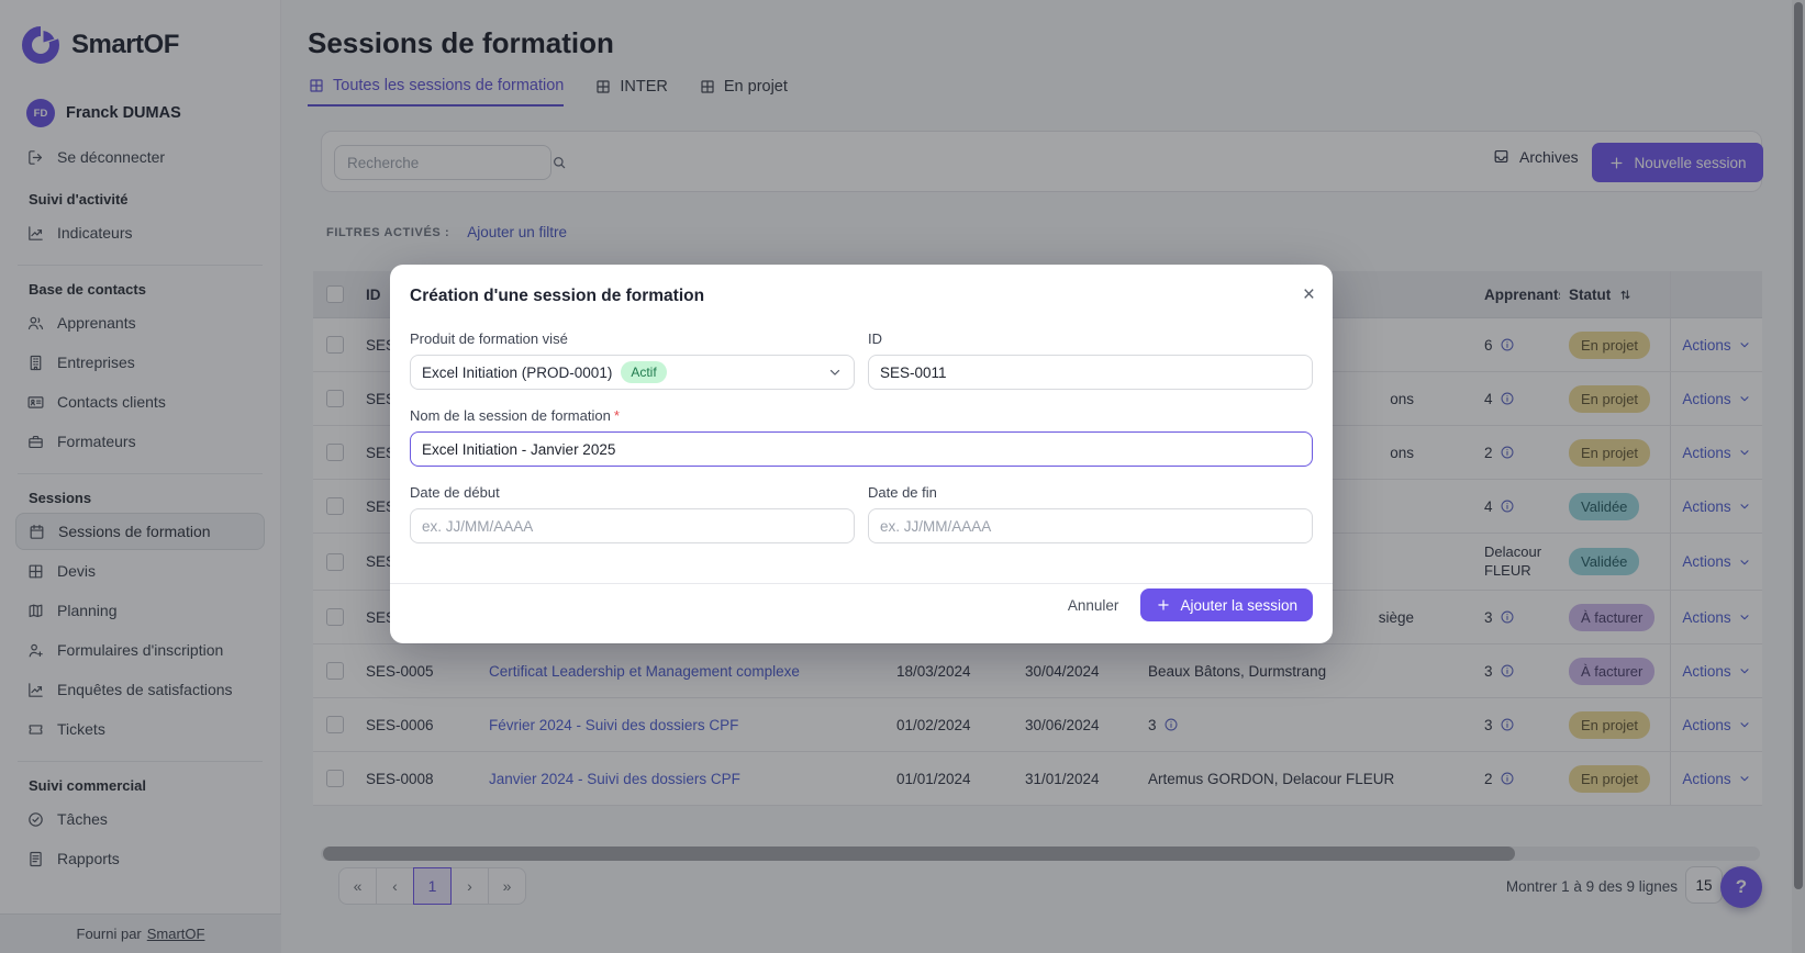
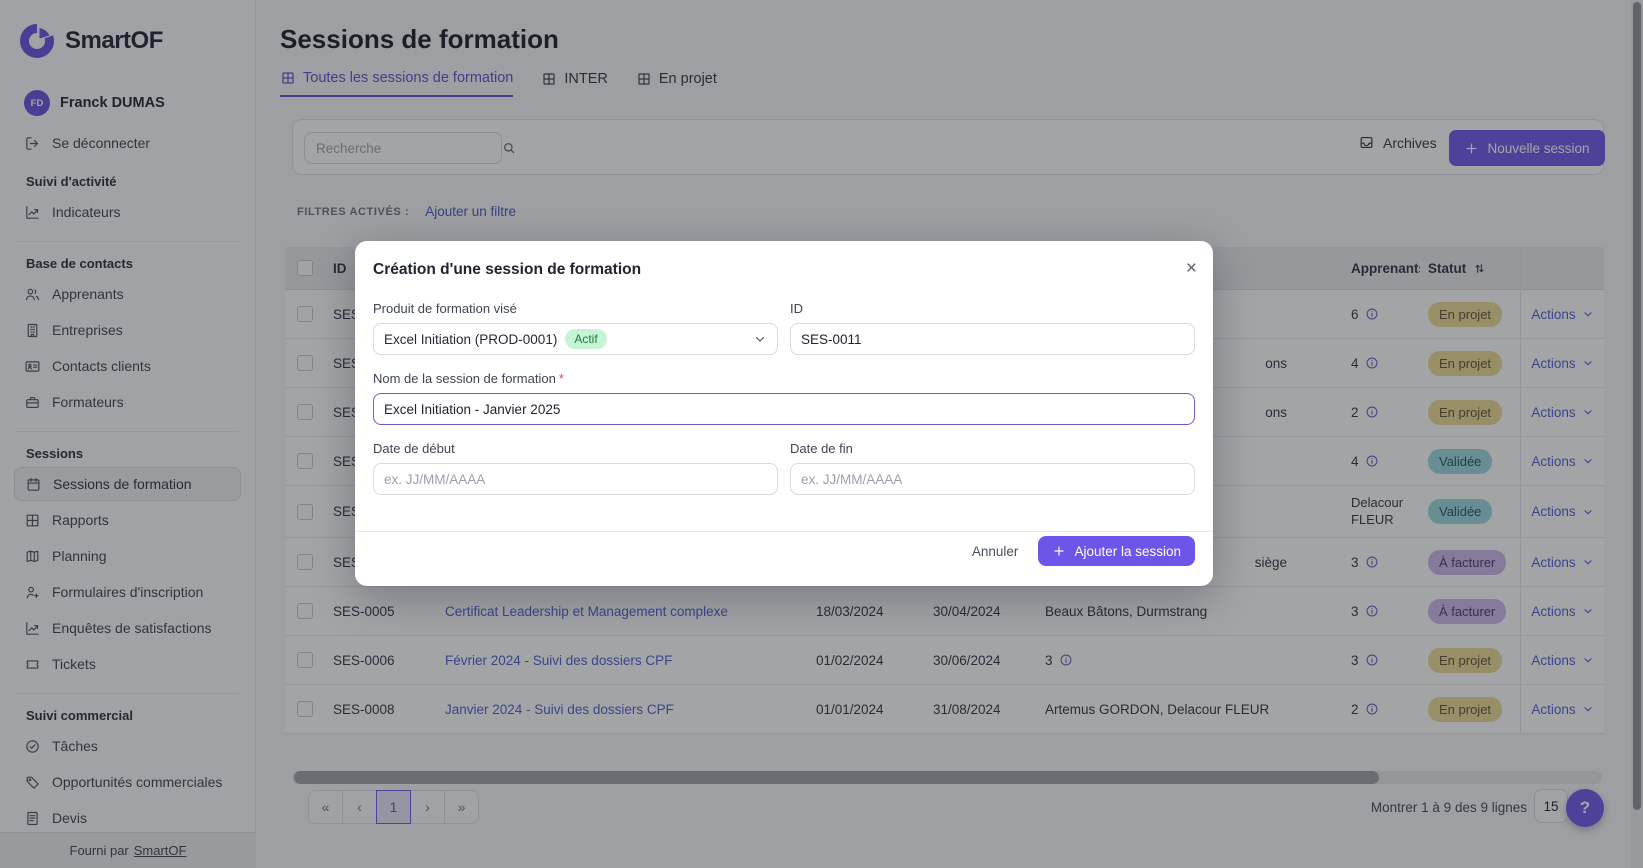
  SmartOF
  FD
  Franck DUMAS
  Se déconnecter
  Suivi d'activité
  Indicateurs
  Base de contacts
  Apprenants
  Entreprises
  Contacts clients
  Formateurs
  Sessions
  Sessions de formation
- Devis
+ Rapports
  Planning
  Formulaires d'inscription
  Enquêtes de satisfactions
  Tickets
  Suivi commercial
  Tâches
+ Opportunités commerciales
- Rapports
+ Devis
  Fourni par
  SmartOF
  Sessions de formation
  Toutes les sessions de formation
  INTER
  En projet
  Recherche
  Archives
  Nouvelle session
  FILTRES ACTIVÉS :
  Ajouter un filtre
  ID
  Apprenant
  Statut
  6
  En projet
  Actions
  ons
  4
  En projet
  Actions
  ons
  2
  En projet
  Actions
  4
  Validée
  Actions
  Delacour FLEUR
  Validée
  Actions
  siège
  3
  À facturer
  Actions
  SES-0005
  Certificat Leadership et Management complexe
  18/03/2024
  30/04/2024
  Beaux Bâtons, Durmstrang
  3
  À facturer
  Actions
  SES-0006
  Février 2024 - Suivi des dossiers CPF
  01/02/2024
  30/06/2024
  3
  3
  En projet
  Actions
  SES-0008
  Janvier 2024 - Suivi des dossiers CPF
  01/01/2024
- 31/01/2024
+ 31/08/2024
  Artemus GORDON, Delacour FLEUR
  2
  En projet
  Actions
  «
  ‹
  1
  ›
  »
  Montrer 1 à 9 des 9 lignes
  15
  ?
  Création d'une session de formation
  ×
  Produit de formation visé
  Excel Initiation (PROD-0001)
  Actif
  ID
  SES-0011
  Nom de la session de formation *
  Excel Initiation - Janvier 2025
  Date de début
  ex. JJ/MM/AAAA
  Date de fin
  ex. JJ/MM/AAAA
  Annuler
  Ajouter la session
